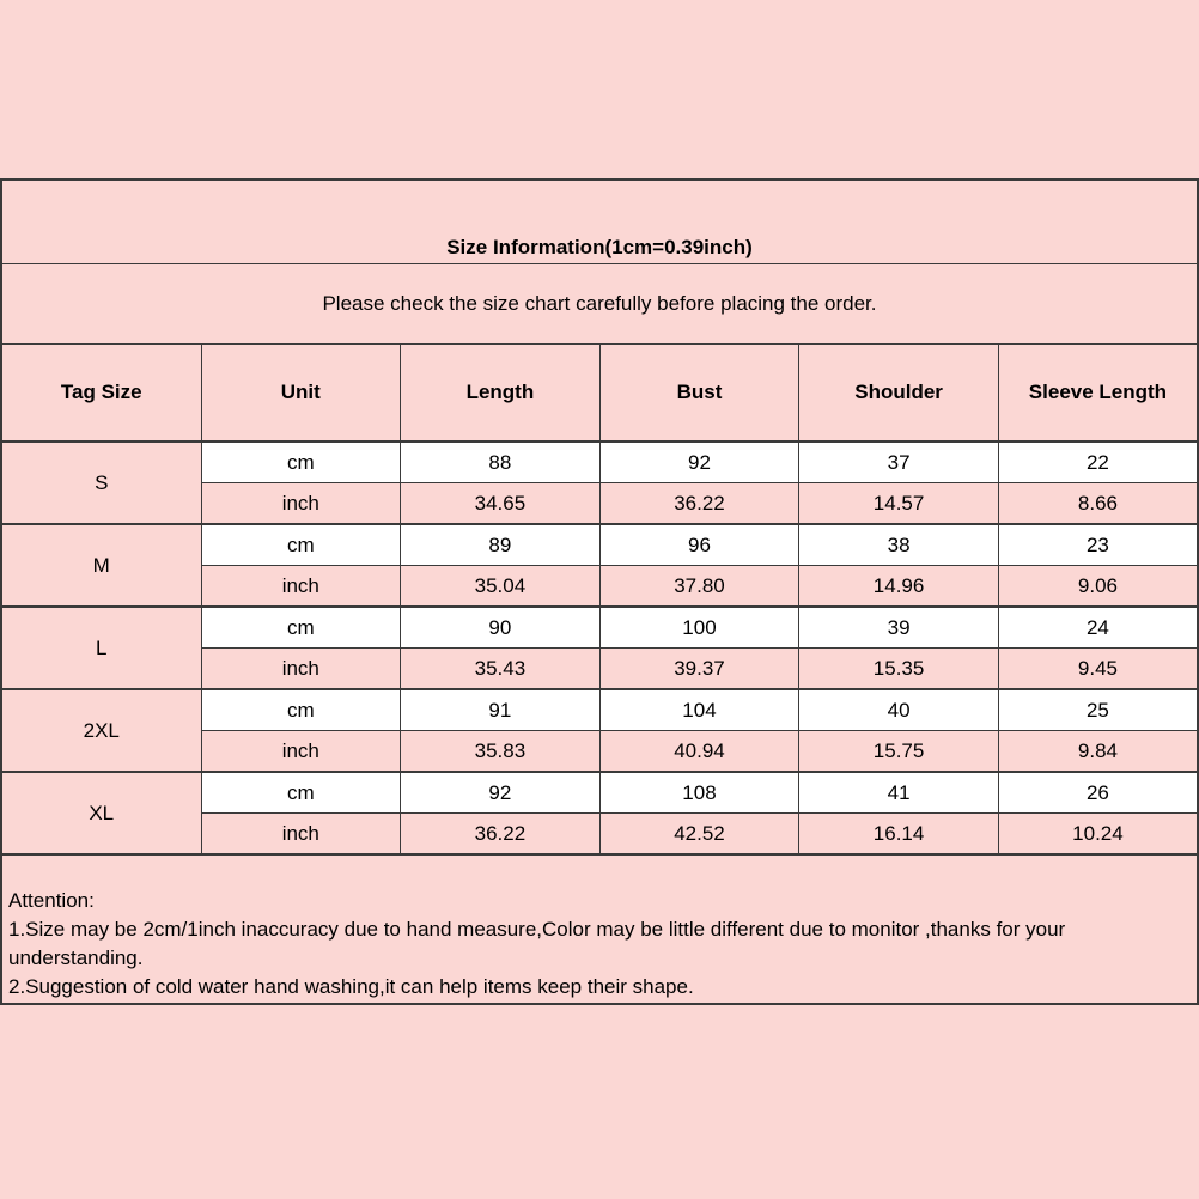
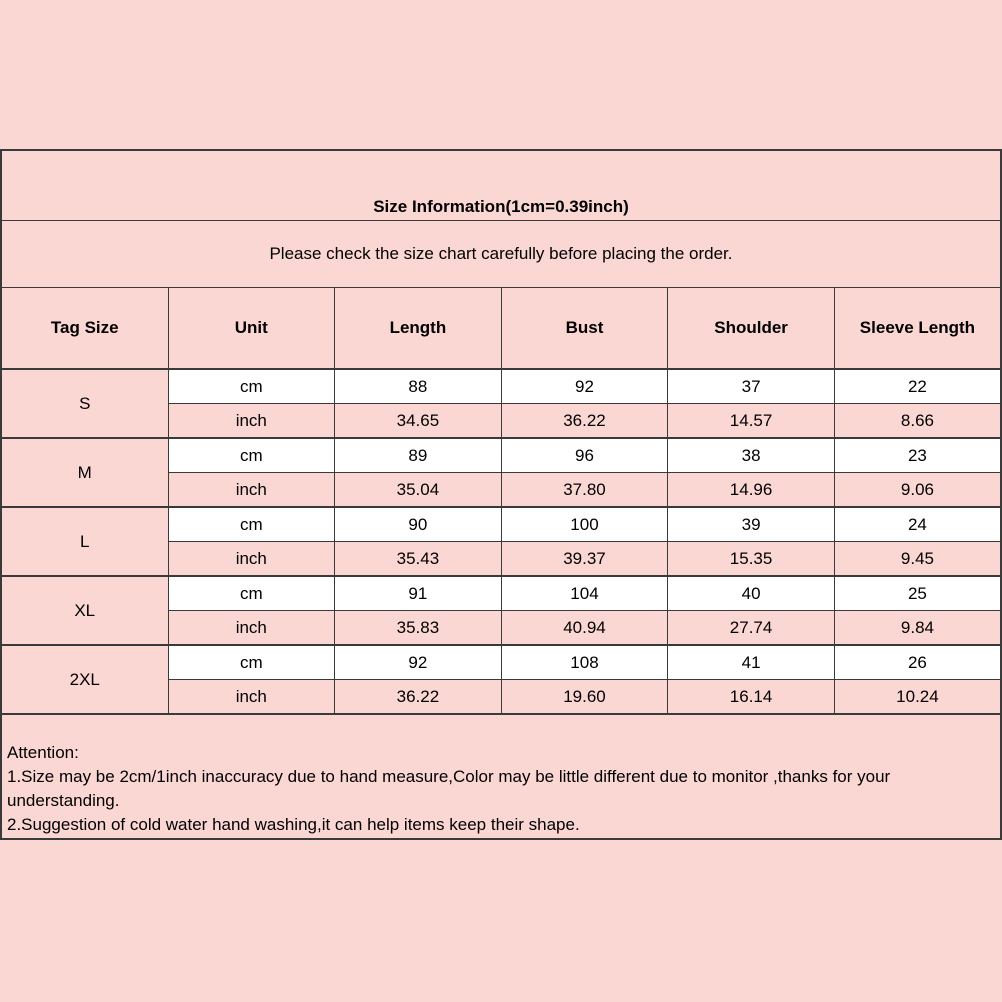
  Size Information(1cm=0.39inch)
  Please check the size chart carefully before placing the order.
  Tag Size	Unit	Length	Bust	Shoulder	Sleeve Length
  S	cm	88	92	37	22
  inch	34.65	36.22	14.57	8.66
  M	cm	89	96	38	23
  inch	35.04	37.80	14.96	9.06
  L	cm	90	100	39	24
  inch	35.43	39.37	15.35	9.45
- 2XL	cm	91	104	40	25
+ XL	cm	91	104	40	25
- inch	35.83	40.94	15.75	9.84
+ inch	35.83	40.94	27.74	9.84
- XL	cm	92	108	41	26
+ 2XL	cm	92	108	41	26
- inch	36.22	42.52	16.14	10.24
+ inch	36.22	19.60	16.14	10.24
  Attention: 1.Size may be 2cm/1inch inaccuracy due to hand measure,Color may be little different due to monitor ,thanks for your understanding. 2.Suggestion of cold water hand washing,it can help items keep their shape.
